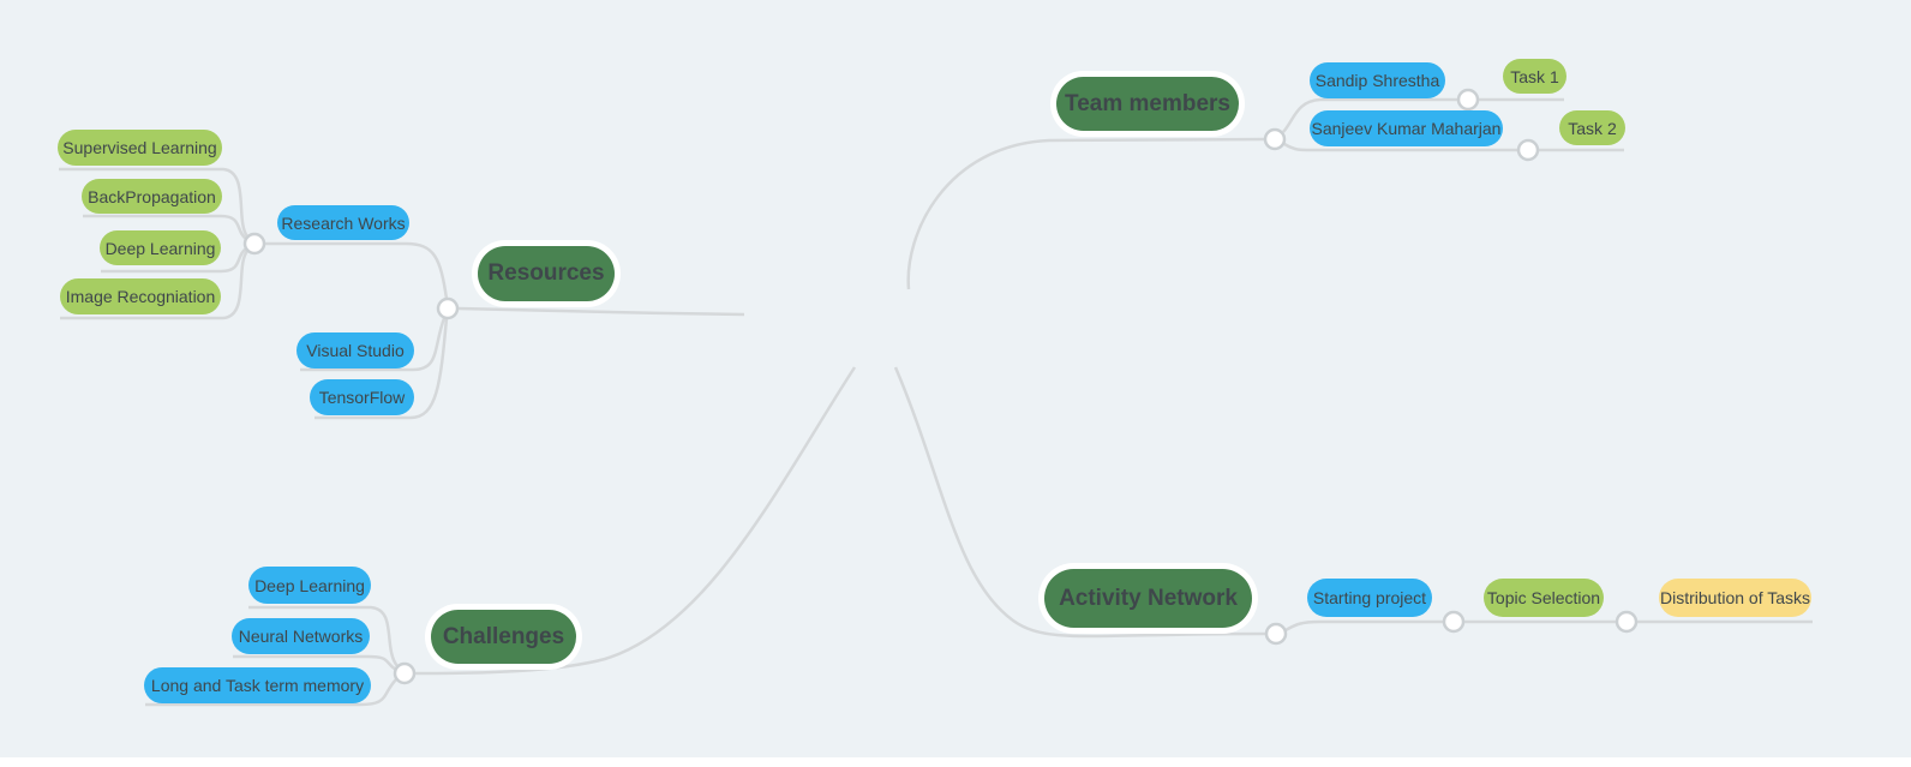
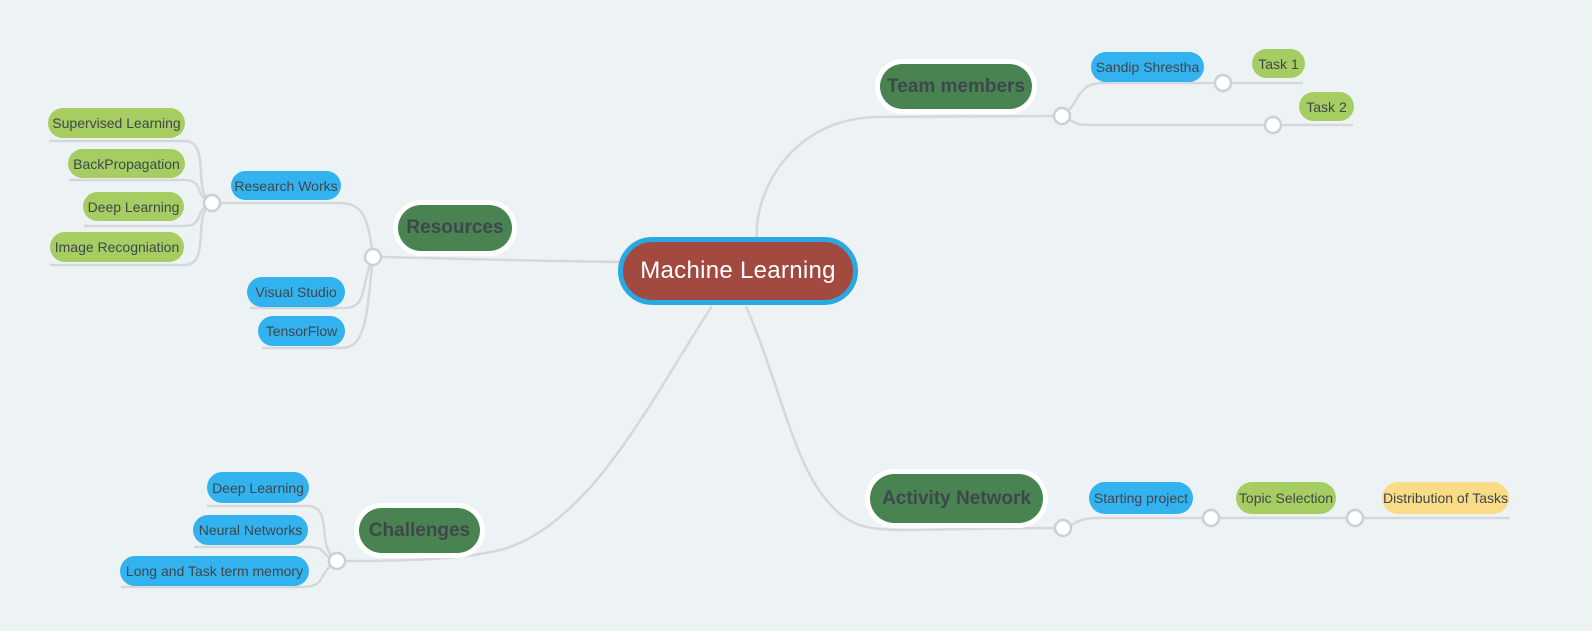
+ Machine Learning
  Team members
  Resources
  Challenges
  Activity Network
  Sandip Shrestha
- Sanjeev Kumar Maharjan
  Task 1
  Task 2
  Research Works
  Supervised Learning
  BackPropagation
  Deep Learning
  Image Recogniation
  Visual Studio
  TensorFlow
  Deep Learning
  Neural Networks
  Long and Task term memory
  Starting project
  Topic Selection
  Distribution of Tasks
